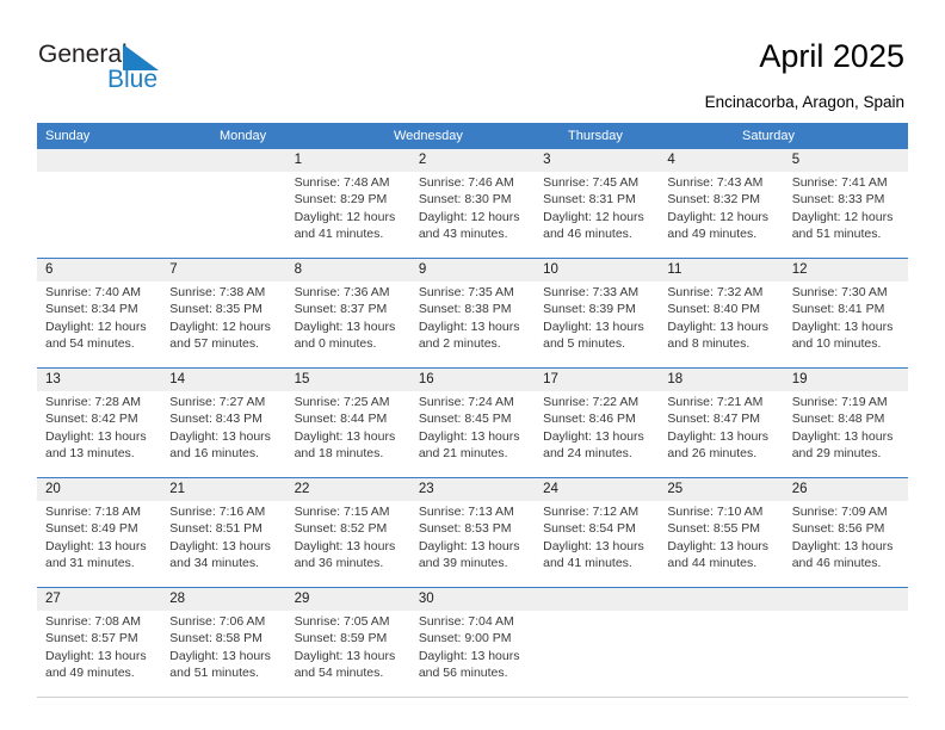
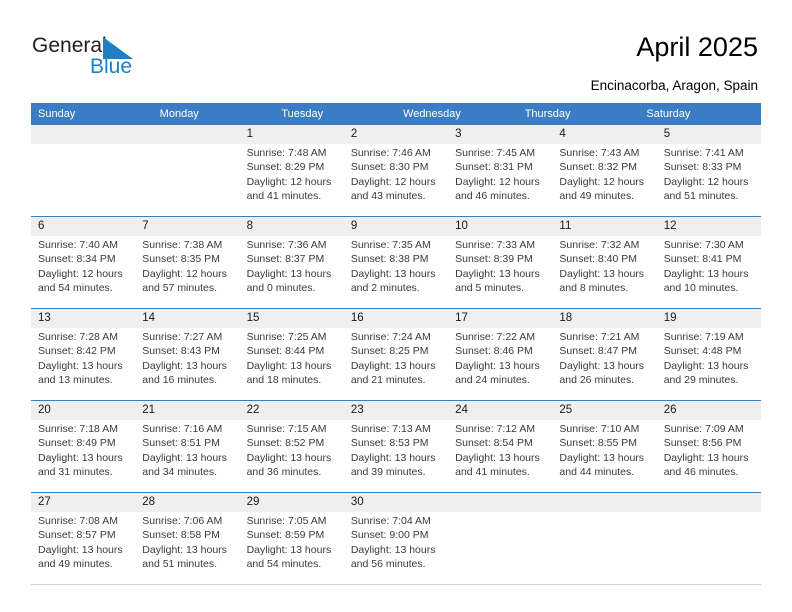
  Genera
  Blue
  April 2025
  Encinacorba, Aragon, Spain
  Sunday
  Monday
+ Tuesday
  Wednesday
  Thursday
  Saturday
  1
  Sunrise: 7:48 AM
  Sunset: 8:29 PM
  Daylight: 12 hours
  and 41 minutes.
  2
  Sunrise: 7:46 AM
  Sunset: 8:30 PM
  Daylight: 12 hours
  and 43 minutes.
  3
  Sunrise: 7:45 AM
  Sunset: 8:31 PM
  Daylight: 12 hours
  and 46 minutes.
  4
  Sunrise: 7:43 AM
  Sunset: 8:32 PM
  Daylight: 12 hours
  and 49 minutes.
  5
  Sunrise: 7:41 AM
  Sunset: 8:33 PM
  Daylight: 12 hours
  and 51 minutes.
  6
  Sunrise: 7:40 AM
  Sunset: 8:34 PM
  Daylight: 12 hours
  and 54 minutes.
  7
  Sunrise: 7:38 AM
  Sunset: 8:35 PM
  Daylight: 12 hours
  and 57 minutes.
  8
  Sunrise: 7:36 AM
  Sunset: 8:37 PM
  Daylight: 13 hours
  and 0 minutes.
  9
  Sunrise: 7:35 AM
  Sunset: 8:38 PM
  Daylight: 13 hours
  and 2 minutes.
  10
  Sunrise: 7:33 AM
  Sunset: 8:39 PM
  Daylight: 13 hours
  and 5 minutes.
  11
  Sunrise: 7:32 AM
  Sunset: 8:40 PM
  Daylight: 13 hours
  and 8 minutes.
  12
  Sunrise: 7:30 AM
  Sunset: 8:41 PM
  Daylight: 13 hours
  and 10 minutes.
  13
  Sunrise: 7:28 AM
  Sunset: 8:42 PM
  Daylight: 13 hours
  and 13 minutes.
  14
  Sunrise: 7:27 AM
  Sunset: 8:43 PM
  Daylight: 13 hours
  and 16 minutes.
  15
  Sunrise: 7:25 AM
  Sunset: 8:44 PM
  Daylight: 13 hours
  and 18 minutes.
  16
  Sunrise: 7:24 AM
- Sunset: 8:45 PM
+ Sunset: 8:25 PM
  Daylight: 13 hours
  and 21 minutes.
  17
  Sunrise: 7:22 AM
  Sunset: 8:46 PM
  Daylight: 13 hours
  and 24 minutes.
  18
  Sunrise: 7:21 AM
  Sunset: 8:47 PM
  Daylight: 13 hours
  and 26 minutes.
  19
  Sunrise: 7:19 AM
- Sunset: 8:48 PM
+ Sunset: 4:48 PM
  Daylight: 13 hours
  and 29 minutes.
  20
  Sunrise: 7:18 AM
  Sunset: 8:49 PM
  Daylight: 13 hours
  and 31 minutes.
  21
  Sunrise: 7:16 AM
  Sunset: 8:51 PM
  Daylight: 13 hours
  and 34 minutes.
  22
  Sunrise: 7:15 AM
  Sunset: 8:52 PM
  Daylight: 13 hours
  and 36 minutes.
  23
  Sunrise: 7:13 AM
  Sunset: 8:53 PM
  Daylight: 13 hours
  and 39 minutes.
  24
  Sunrise: 7:12 AM
  Sunset: 8:54 PM
  Daylight: 13 hours
  and 41 minutes.
  25
  Sunrise: 7:10 AM
  Sunset: 8:55 PM
  Daylight: 13 hours
  and 44 minutes.
  26
  Sunrise: 7:09 AM
  Sunset: 8:56 PM
  Daylight: 13 hours
  and 46 minutes.
  27
  Sunrise: 7:08 AM
  Sunset: 8:57 PM
  Daylight: 13 hours
  and 49 minutes.
  28
  Sunrise: 7:06 AM
  Sunset: 8:58 PM
  Daylight: 13 hours
  and 51 minutes.
  29
  Sunrise: 7:05 AM
  Sunset: 8:59 PM
  Daylight: 13 hours
  and 54 minutes.
  30
  Sunrise: 7:04 AM
  Sunset: 9:00 PM
  Daylight: 13 hours
  and 56 minutes.
